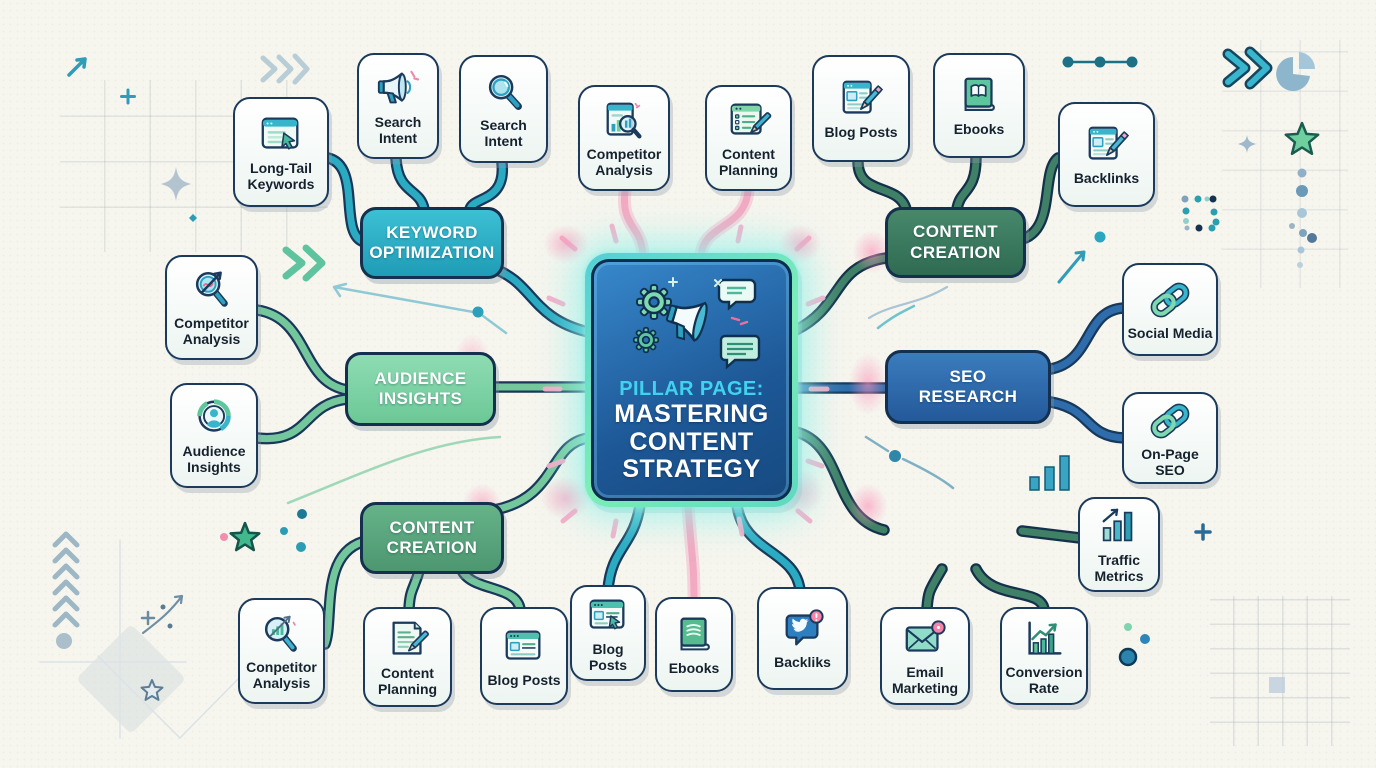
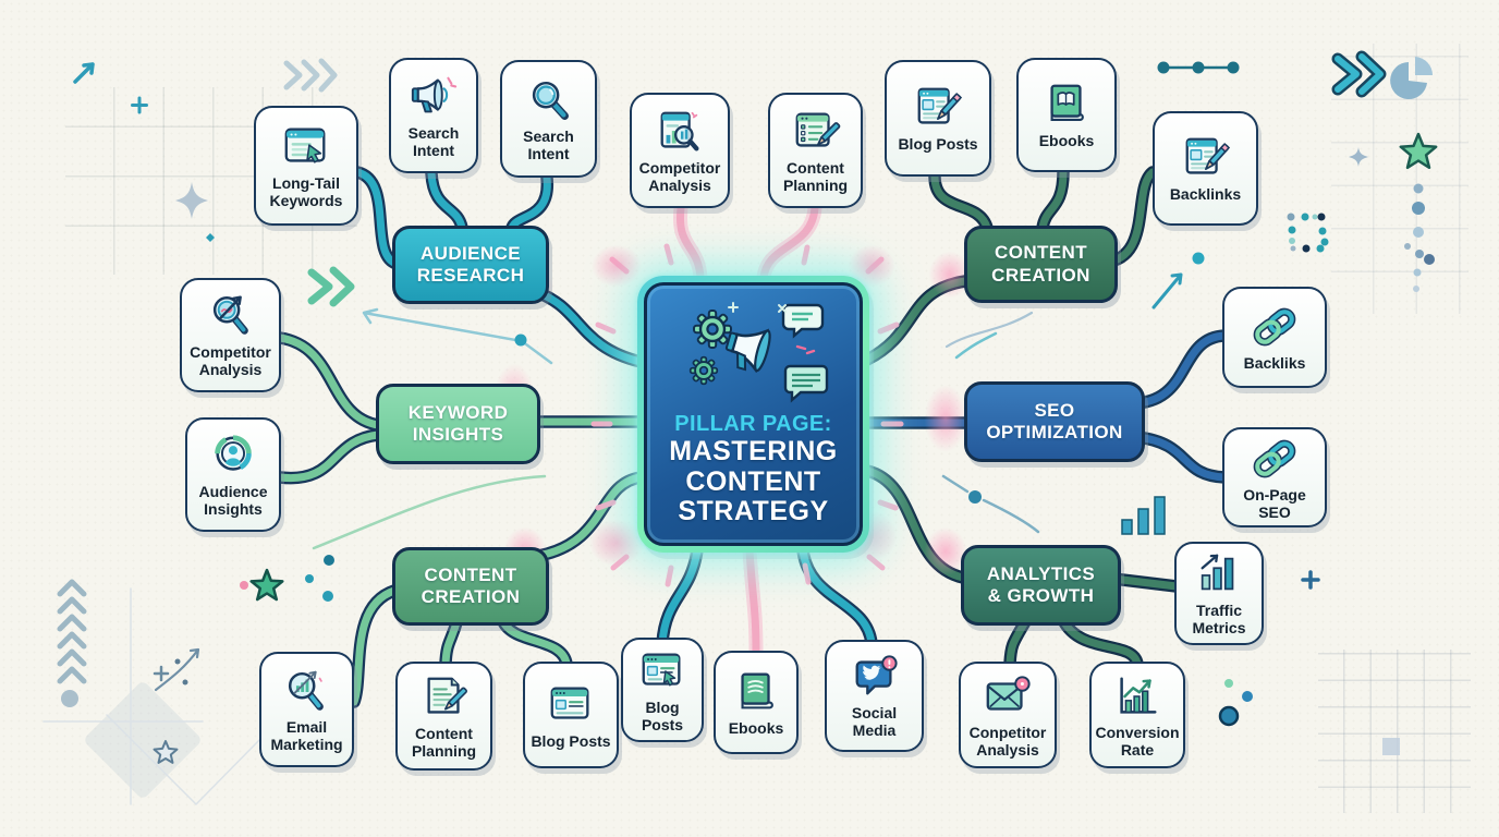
  PILLAR PAGE:
  MASTERING
  CONTENT
  STRATEGY
- KEYWORD
+ AUDIENCE
- OPTIMIZATION
+ RESEARCH
- AUDIENCE
+ KEYWORD
  INSIGHTS
  CONTENT
  CREATION
  CONTENT
  CREATION
  SEO
- RESEARCH
+ OPTIMIZATION
+ ANALYTICS
+ & GROWTH
  Long-Tail Keywords
  Search Intent
  Search Intent
  Competitor Analysis
  Content Planning
  Blog Posts
  Ebooks
  Backlinks
  Competitor Analysis
  Audience Insights
- Social Media
+ Backliks
  On-Page SEO
- Conpetitor Analysis
+ Email Marketing
  Content Planning
  Blog Posts
  Blog Posts
  Ebooks
- Backliks
+ Social Media
- Email Marketing
+ Conpetitor Analysis
  Conversion Rate
  Traffic Metrics
